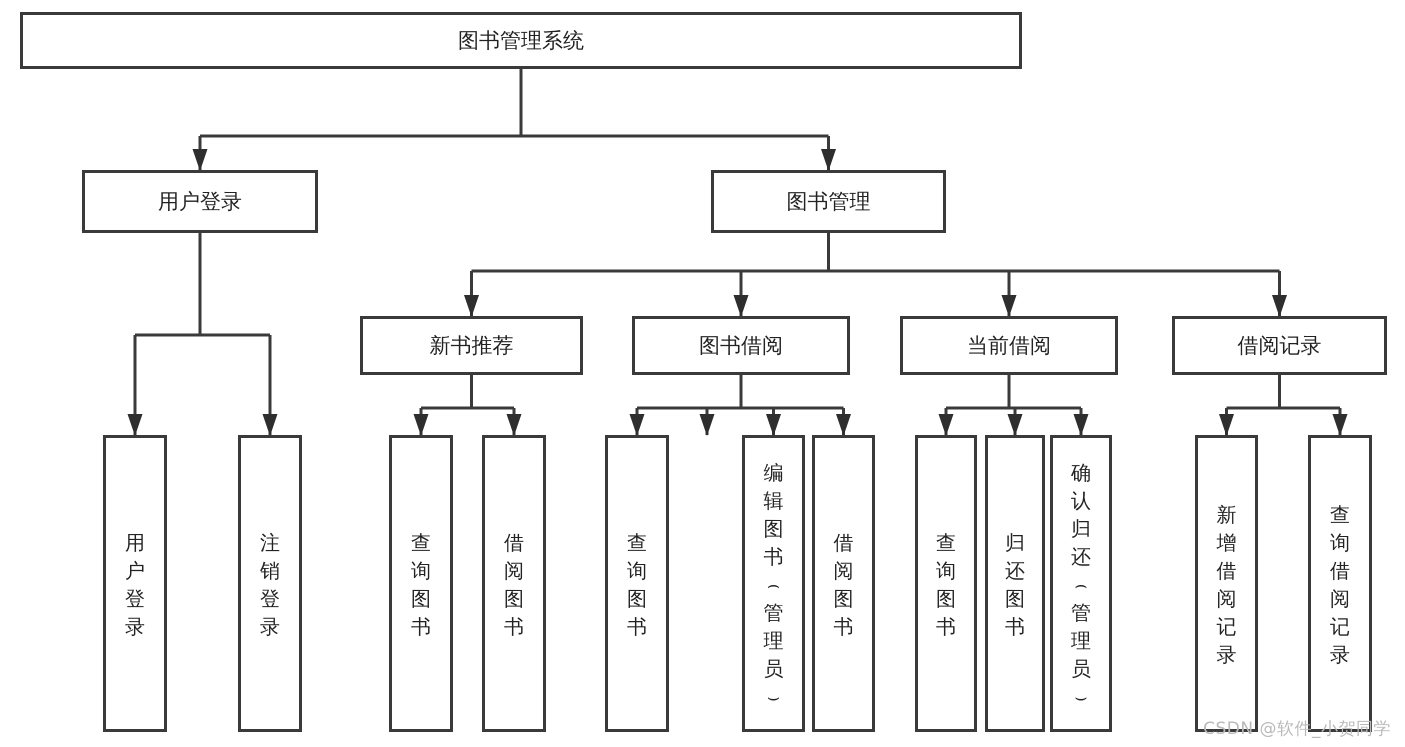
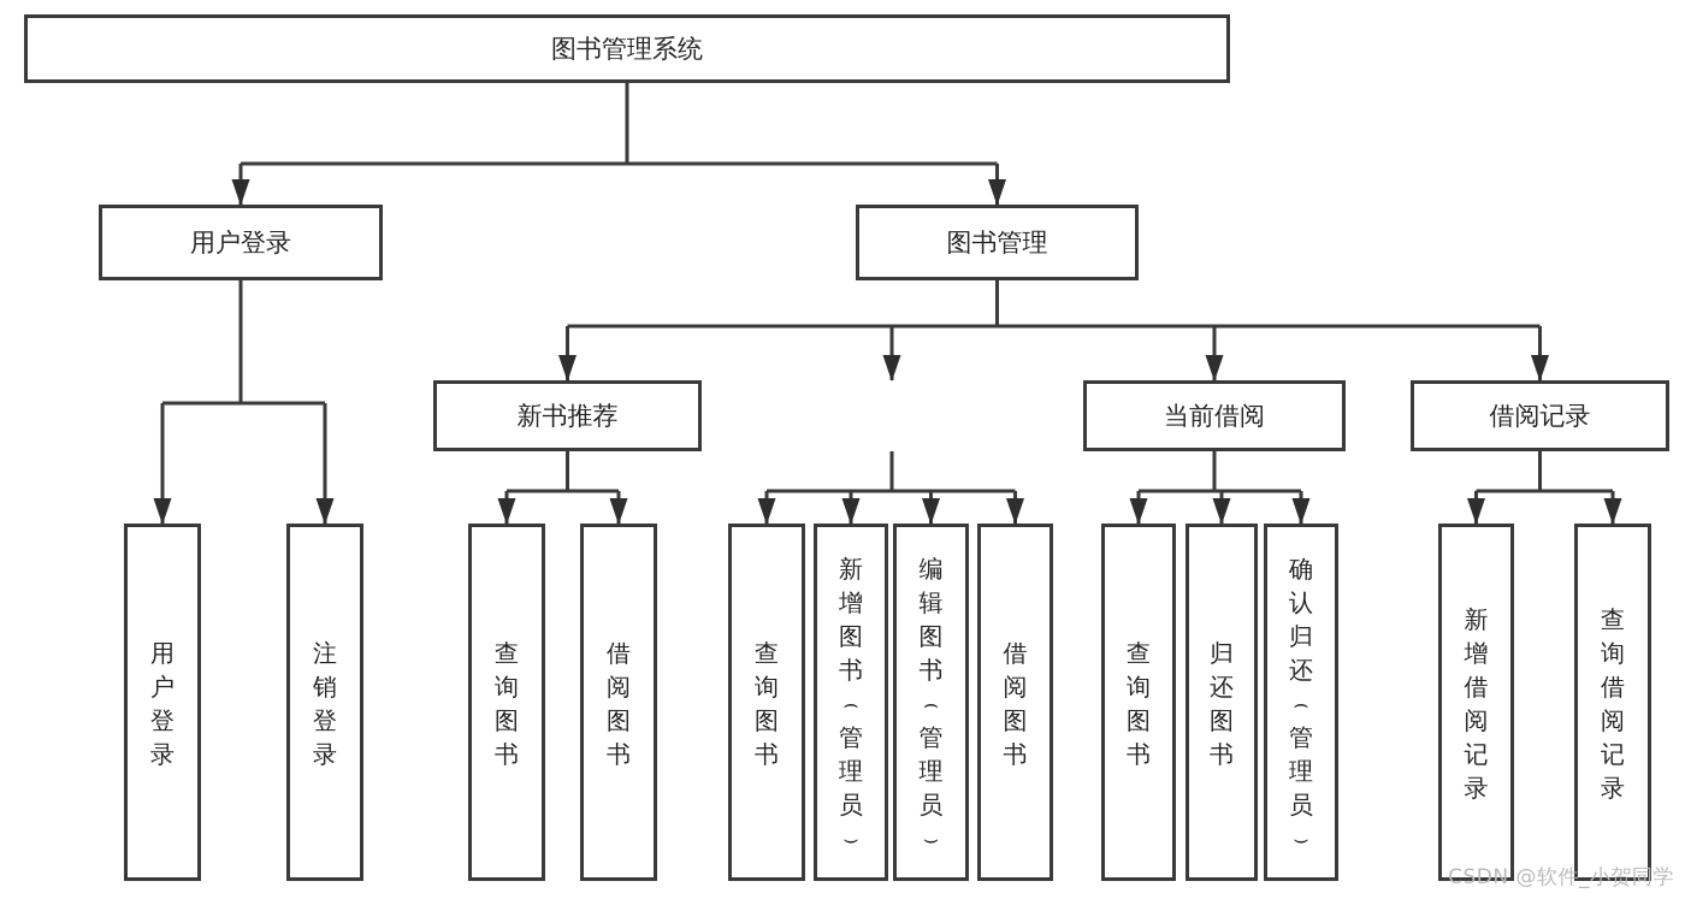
  图书管理系统
  用户登录
  图书管理
  新书推荐
- 图书借阅
  当前借阅
  借阅记录
  用户登录
  注销登录
  查询图书
  借阅图书
  查询图书
+ 新增图书 ⌢ 管理员 ⌣
  编辑图书 ⌢ 管理员 ⌣
  借阅图书
  查询图书
  归还图书
  确认归还 ⌢ 管理员 ⌣
  新增借阅记录
  查询借阅记录
  CSDN @软件_小贺同学
